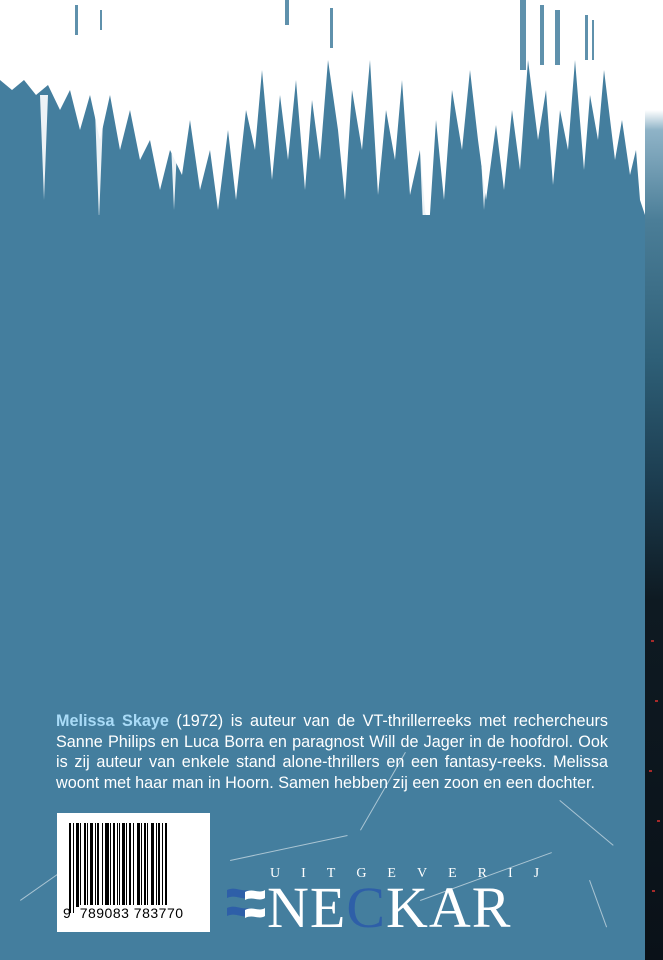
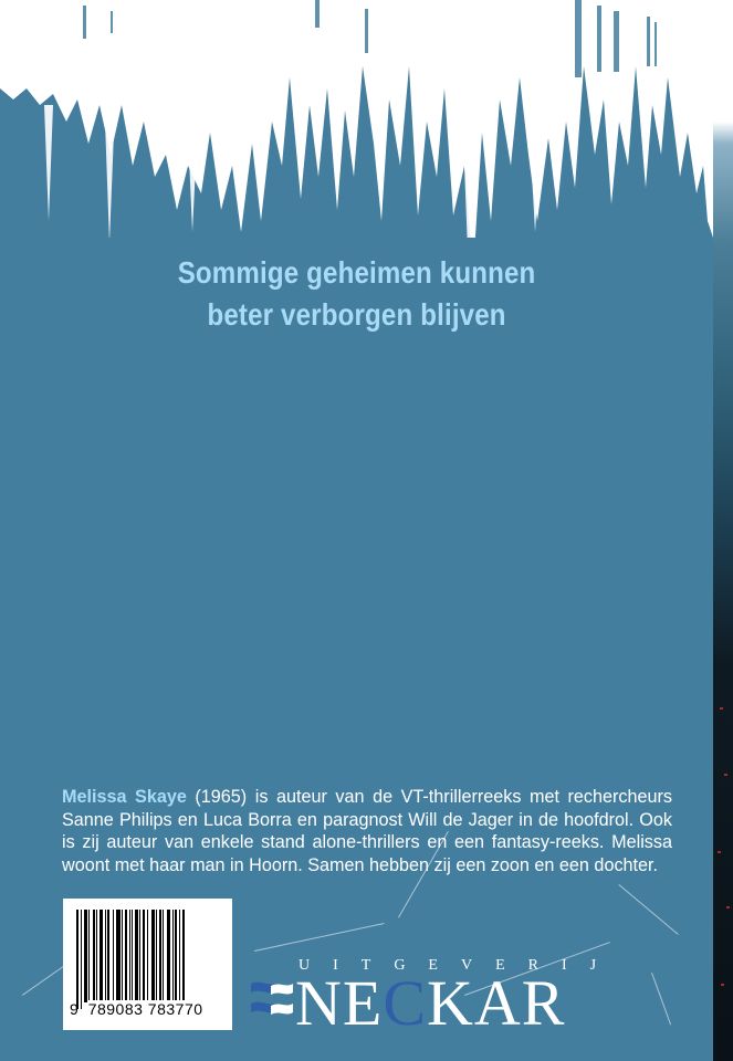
+ Sommige geheimen kunnen
+ beter verborgen blijven
- Melissa Skaye (1972) is auteur van de VT-thrillerreeks met rechercheurs Sanne Philips en Luca Borra en paragnost Will de Jager in de hoofdrol. Ook is zij auteur van enkele stand alone-thrillers en een fantasy-reeks. Melissa woont met haar man in Hoorn. Samen hebben zij een zoon en een dochter.
+ Melissa Skaye (1965) is auteur van de VT-thrillerreeks met rechercheurs Sanne Philips en Luca Borra en paragnost Will de Jager in de hoofdrol. Ook is zij auteur van enkele stand alone-thrillers en een fantasy-reeks. Melissa woont met haar man in Hoorn. Samen hebben zij een zoon en een dochter.
  9 789083 783770
  UITGEVERIJ
  NECKAR
